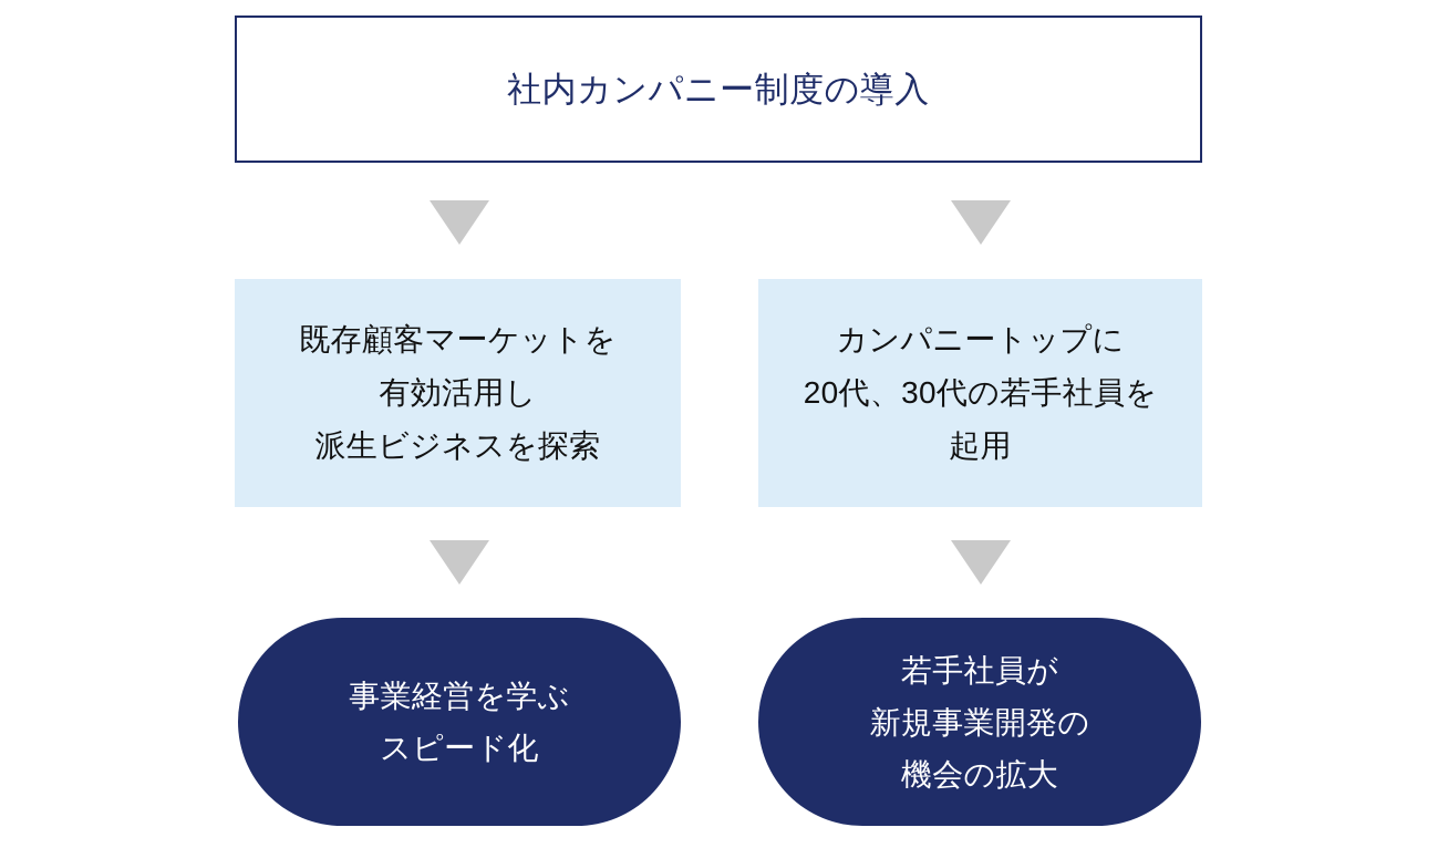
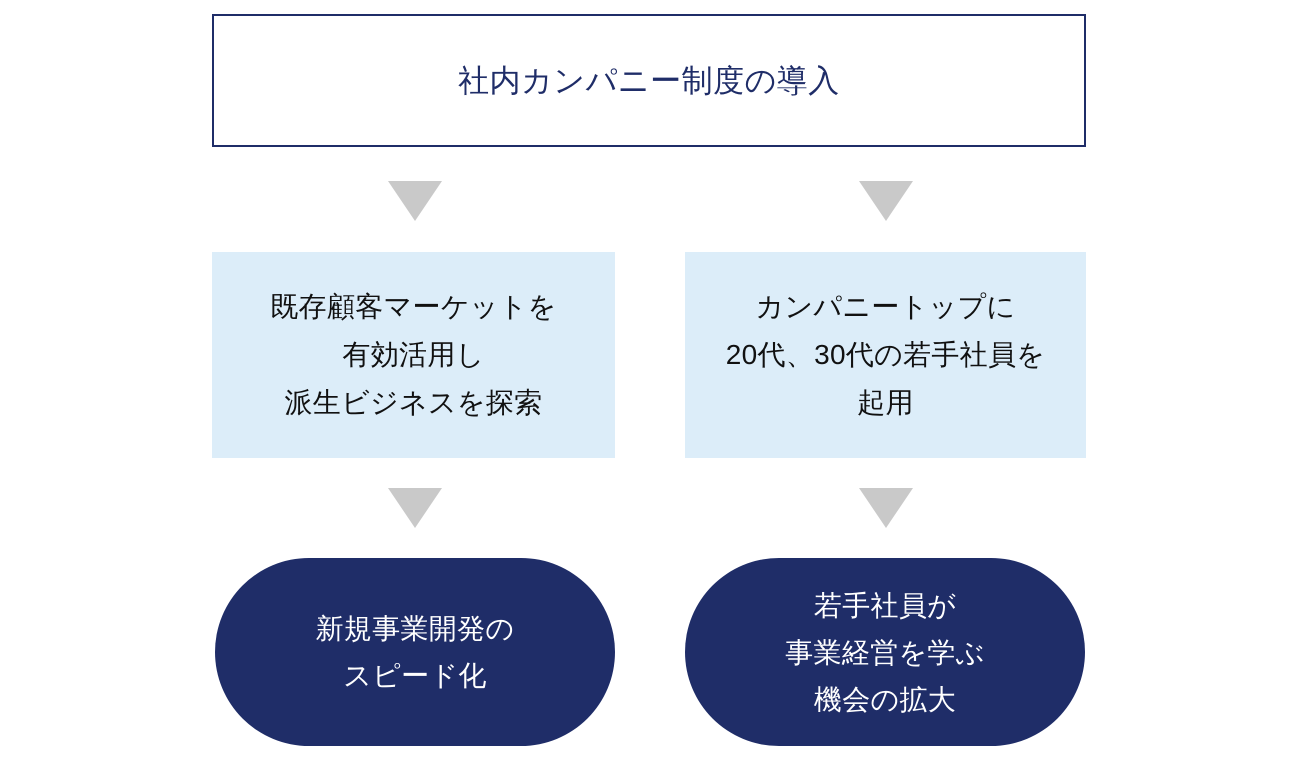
  社内カンパニー制度の導入
  既存顧客マーケットを
  有効活用し
  派生ビジネスを探索
  カンパニートップに
  20代、30代の若手社員を
  起用
- 事業経営を学ぶ
+ 新規事業開発の
  スピード化
  若手社員が
- 新規事業開発の
+ 事業経営を学ぶ
  機会の拡大
